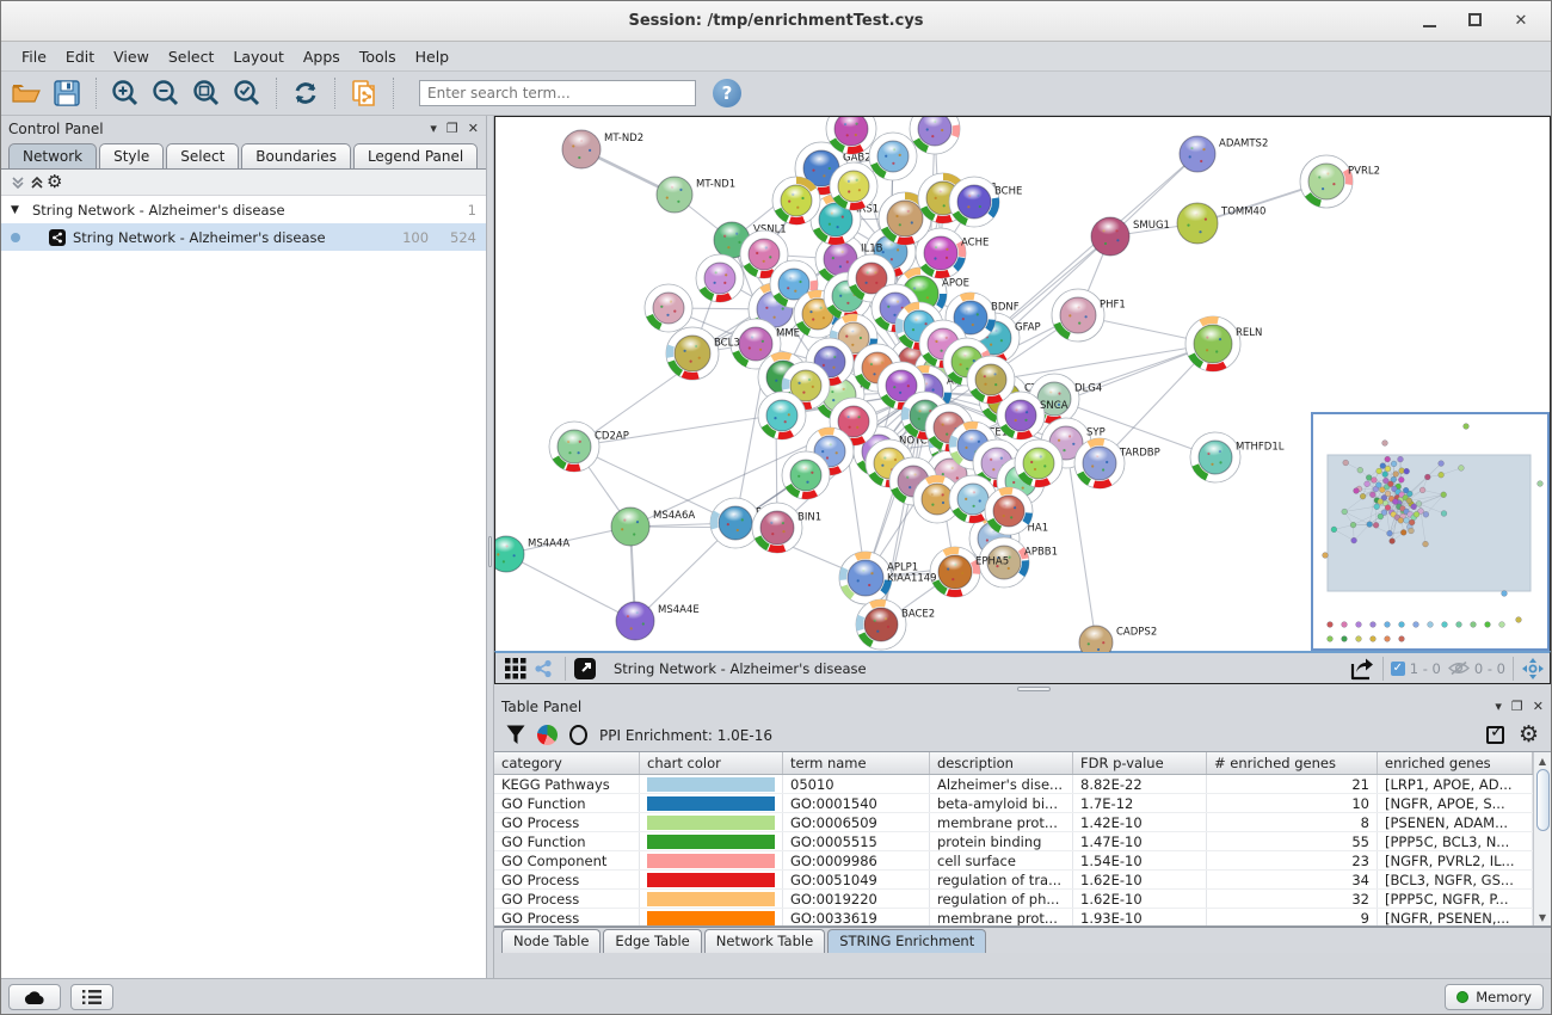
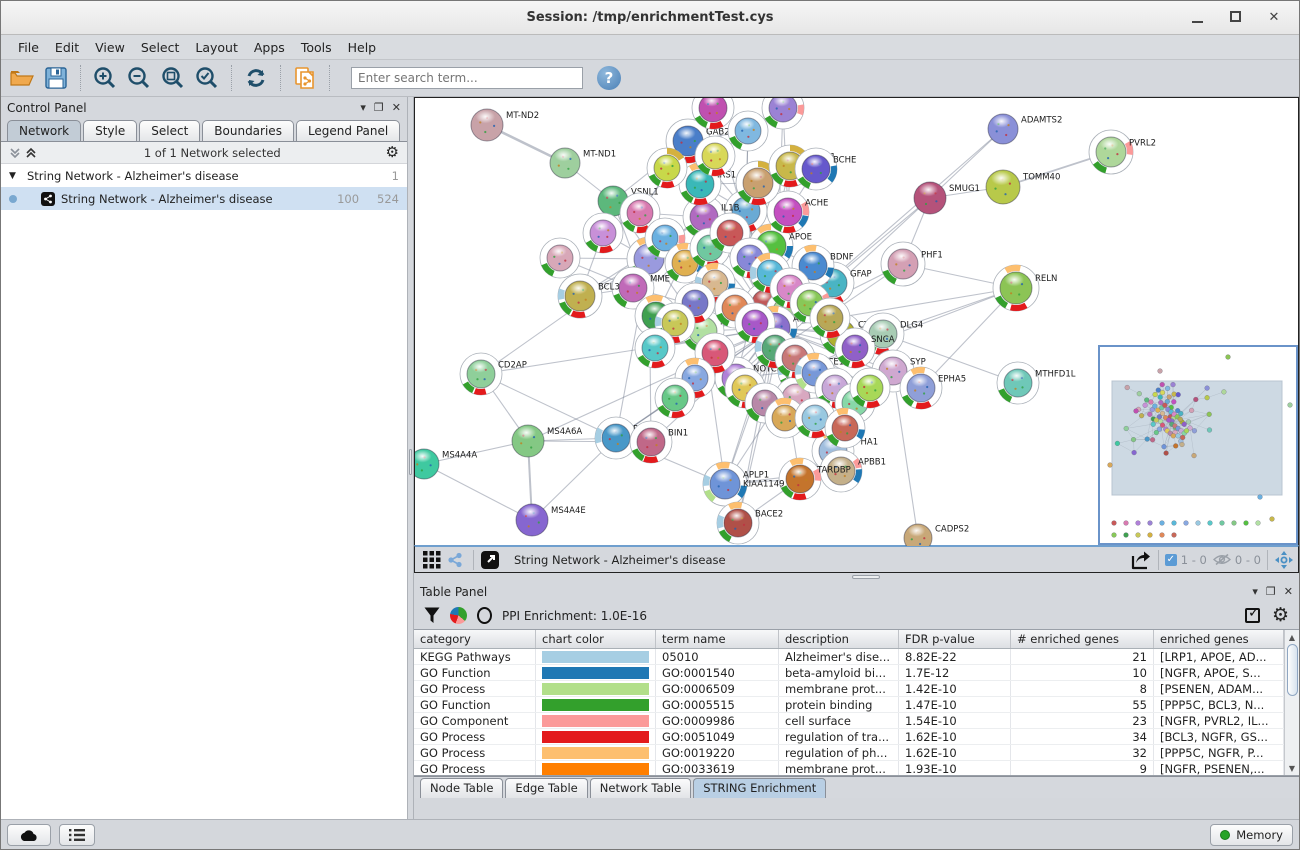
  Session: /tmp/enrichmentTest.cys
  ✕
  File
  Edit
  View
  Select
  Layout
  Apps
  Tools
  Help
  Enter search term...
  ?
  Control Panel
  ▾
  ❐
  ✕
  Network
  Style
  Select
  Boundaries
  Legend Panel
+ 1 of 1 Network selected
  ⚙
  ▼
  String Network - Alzheimer's disease
  1
  String Network - Alzheimer's disease
  100
  524
  MT-ND2
  MT-ND1
  VSNL1
  GAB2
  ADAMTS2
  PVRL2
  TOMM40
  SMUG1
  PHF1
  RELN
  GFAP
  BDNF
  APOE
  ACHE
  IL1B
  RS1
  BCHE
  MME
  BCL3
  DLG4
  SYP
- TARDBP
+ EPHA5
  MTHFD1L
  APBB1
- EPHA5
+ TARDBP
  APLP1 KIAA1149
  BACE2
  CADPS2
  CD2AP
  MS4A4A
  MS4A6A
  MS4A4E
  BIN1
  SNCA
  String Network - Alzheimer's disease
  ✓
  1 - 0
  0 - 0
  Table Panel
  ▾
  ❐
  ✕
  PPI Enrichment: 1.0E-16
  ⚙
  category
  chart color
  term name
  description
  FDR p-value
  # enriched genes
  enriched genes
  KEGG Pathways
  05010
  Alzheimer's dise...
  8.82E-22
  21
  [LRP1, APOE, AD...
  GO Function
  GO:0001540
  beta-amyloid bi...
  1.7E-12
  10
  [NGFR, APOE, S...
  GO Process
  GO:0006509
  membrane prot...
  1.42E-10
  8
  [PSENEN, ADAM...
  GO Function
  GO:0005515
  protein binding
  1.47E-10
  55
  [PPP5C, BCL3, N...
  GO Component
  GO:0009986
  cell surface
  1.54E-10
  23
  [NGFR, PVRL2, IL...
  GO Process
  GO:0051049
  regulation of tra...
  1.62E-10
  34
  [BCL3, NGFR, GS...
  GO Process
  GO:0019220
  regulation of ph...
  1.62E-10
  32
  [PPP5C, NGFR, P...
  GO Process
  GO:0033619
  membrane prot...
  1.93E-10
  9
  [NGFR, PSENEN,...
  ▲
  ▼
  Node Table
  Edge Table
  Network Table
  STRING Enrichment
  Memory
